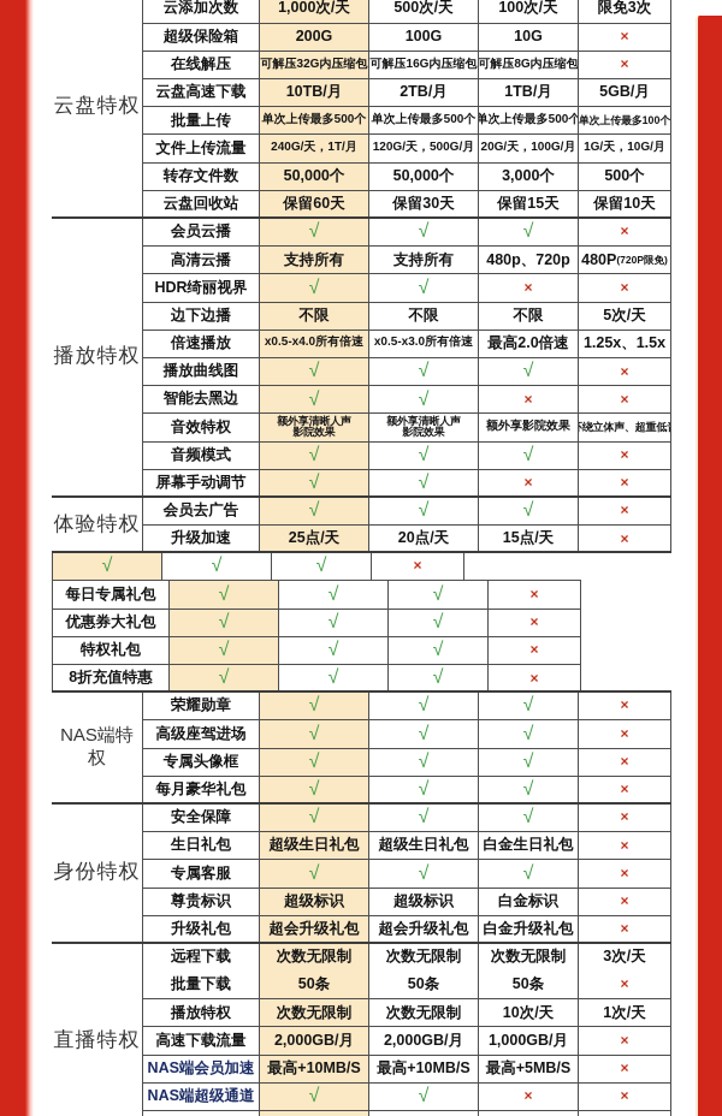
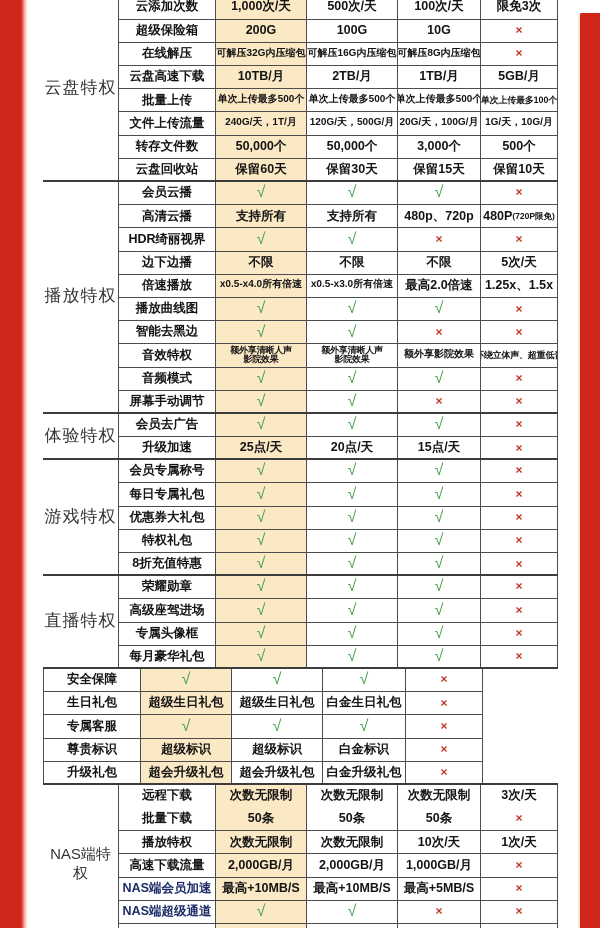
  云盘特权
  云添加次数
  1,000次/天
  500次/天
  100次/天
  限免3次
  超级保险箱
  200G
  100G
  10G
  ×
  在线解压
  可解压32G内压缩包
  可解压16G内压缩包
  可解压8G内压缩包
  ×
  云盘高速下载
  10TB/月
  2TB/月
  1TB/月
  5GB/月
  批量上传
  单次上传最多500个
  单次上传最多500个
  单次上传最多500个
  单次上传最多100个
  文件上传流量
  240G/天，1T/月
  120G/天，500G/月
  20G/天，100G/月
  1G/天，10G/月
  转存文件数
  50,000个
  50,000个
  3,000个
  500个
  云盘回收站
  保留60天
  保留30天
  保留15天
  保留10天
  播放特权
  会员云播
  √
  √
  √
  ×
  高清云播
  支持所有
  支持所有
  480p、720p
  480P
  (720P限免)
  HDR绮丽视界
  √
  √
  ×
  ×
  边下边播
  不限
  不限
  不限
  5次/天
  倍速播放
  x0.5-x4.0所有倍速
  x0.5-x3.0所有倍速
  最高2.0倍速
  1.25x、1.5x
  播放曲线图
  √
  √
  √
  ×
  智能去黑边
  √
  √
  ×
  ×
  音效特权
  额外享清晰人声
  影院效果
  额外享清晰人声
  影院效果
  额外享影院效果
  环绕立体声、超重低
  音频模式
  √
  √
  √
  ×
  屏幕手动调节
  √
  √
  ×
  ×
  体验特权
  会员去广告
  √
  √
  √
  ×
  升级加速
  25点/天
  20点/天
  15点/天
  ×
+ 游戏特权
+ 会员专属称号
  √
  √
  √
  ×
  每日专属礼包
  √
  √
  √
  ×
  优惠券大礼包
  √
  √
  √
  ×
  特权礼包
  √
  √
  √
  ×
  8折充值特惠
  √
  √
  √
  ×
- NAS端特权
+ 直播特权
  荣耀勋章
  √
  √
  √
  ×
  高级座驾进场
  √
  √
  √
  ×
  专属头像框
  √
  √
  √
  ×
  每月豪华礼包
  √
  √
  √
  ×
- 身份特权
  安全保障
  √
  √
  √
  ×
  生日礼包
  超级生日礼包
  超级生日礼包
  白金生日礼包
  ×
  专属客服
  √
  √
  √
  ×
  尊贵标识
  超级标识
  超级标识
  白金标识
  ×
  升级礼包
  超会升级礼包
  超会升级礼包
  白金升级礼包
  ×
- 直播特权
+ NAS端特权
  远程下载
  次数无限制
  次数无限制
  次数无限制
  3次/天
  批量下载
  50条
  50条
  50条
  ×
  播放特权
  次数无限制
  次数无限制
  10次/天
  1次/天
  高速下载流量
  2,000GB/月
  2,000GB/月
  1,000GB/月
  ×
  NAS端会员加速
  最高+10MB/S
  最高+10MB/S
  最高+5MB/S
  ×
  NAS端超级通道
  √
  √
  ×
  ×
